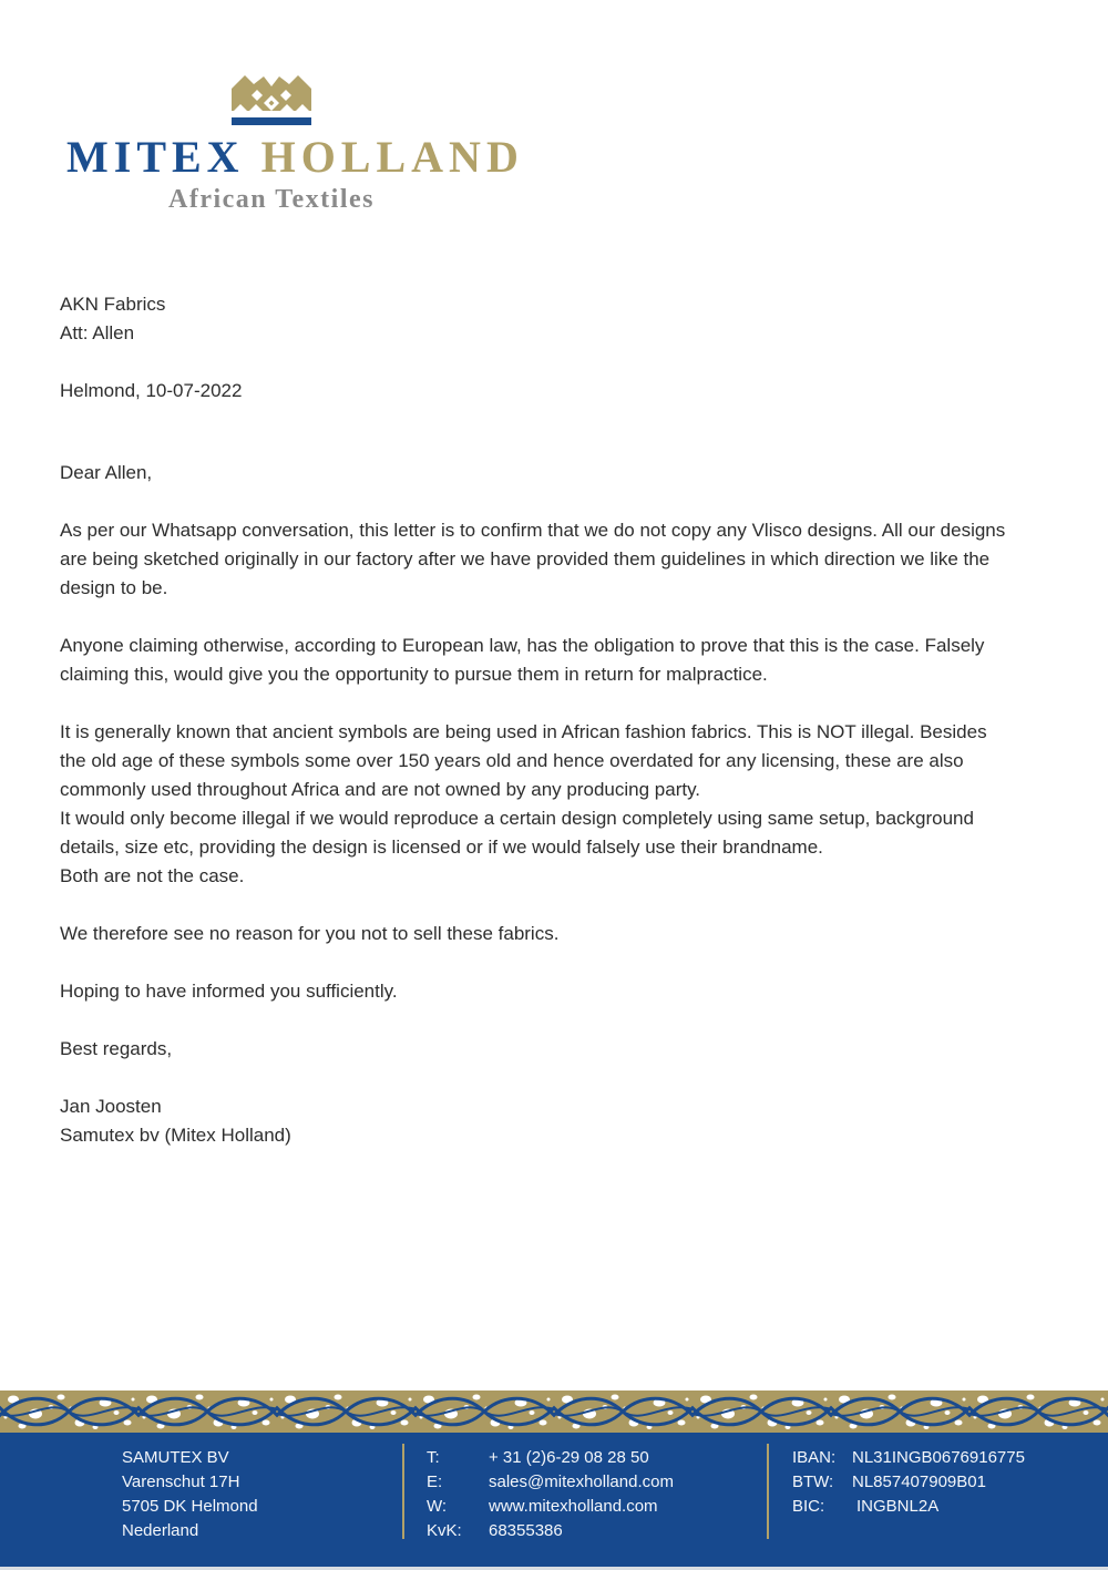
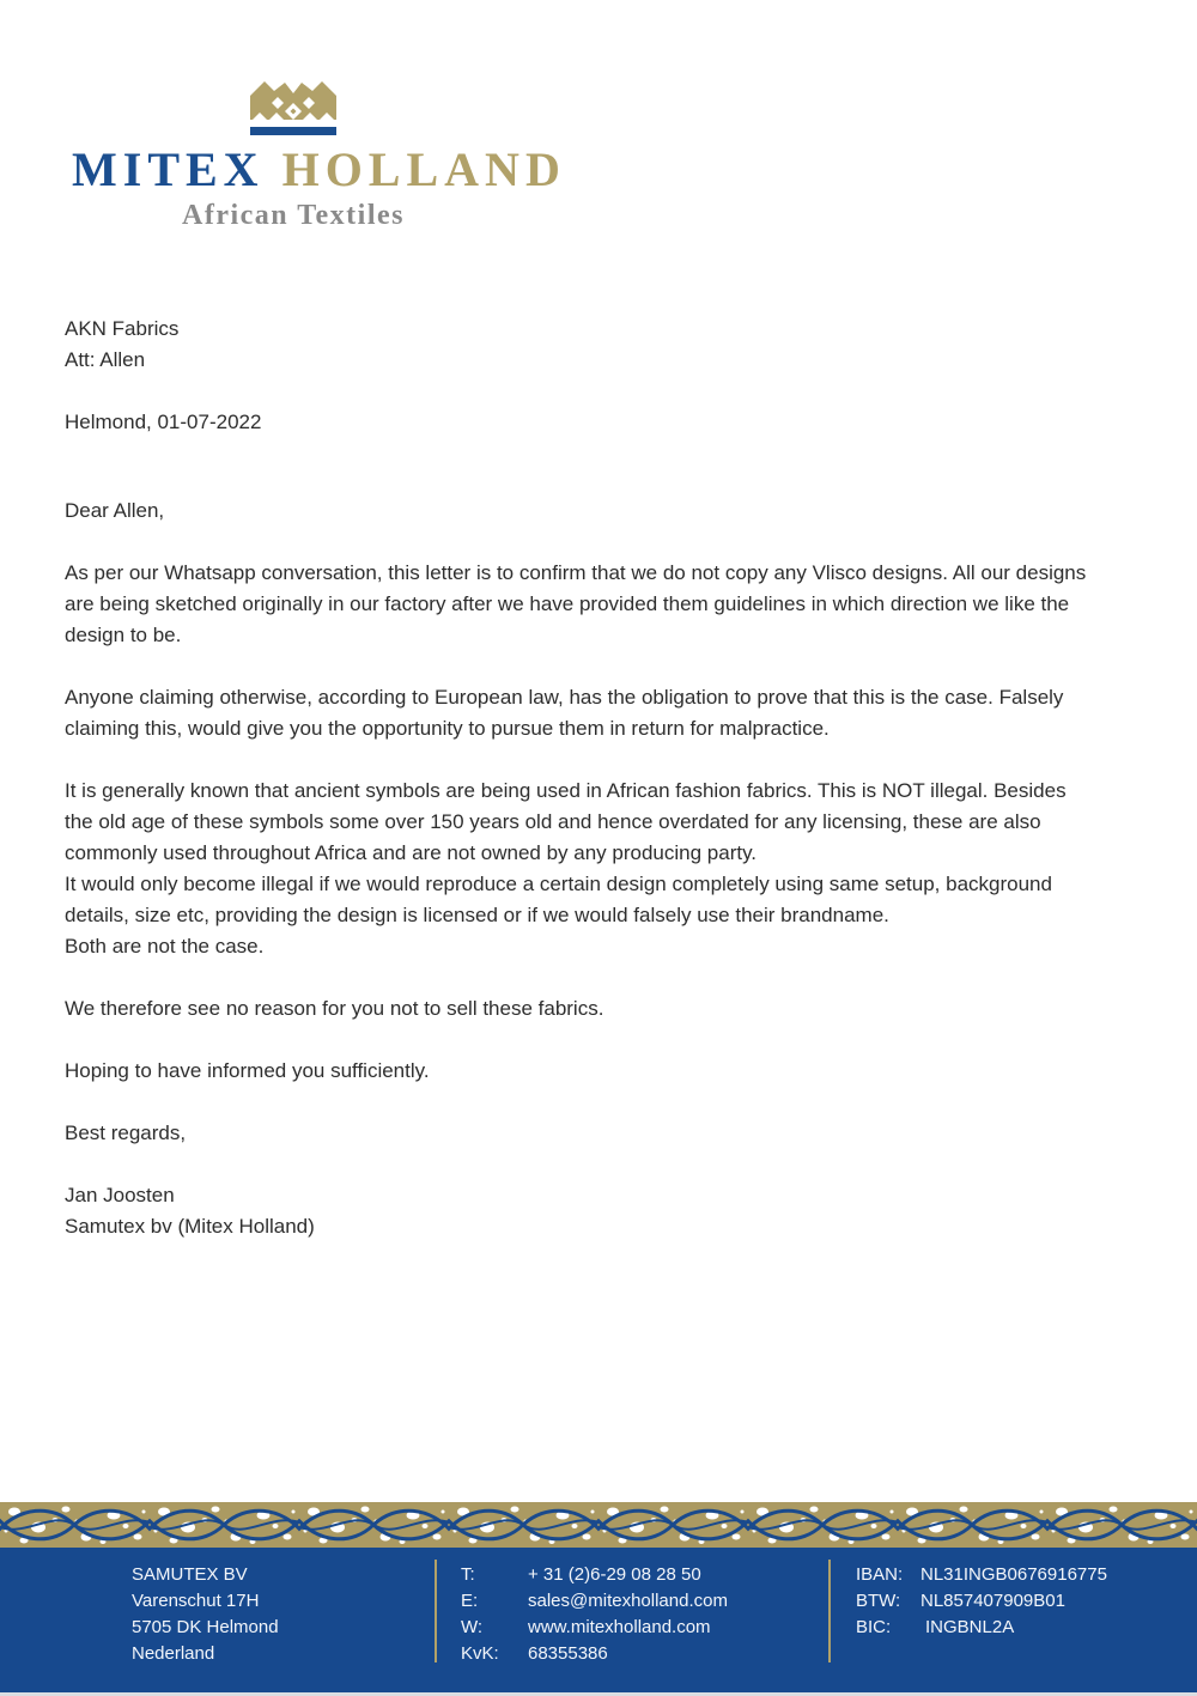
  MITEX HOLLAND
  African Textiles
  AKN Fabrics
  Att: Allen
- Helmond, 10-07-2022
+ Helmond, 01-07-2022
  Dear Allen,
  As per our Whatsapp conversation, this letter is to confirm that we do not copy any Vlisco designs. All our designs are being sketched originally in our factory after we have provided them guidelines in which direction we like the design to be.
  Anyone claiming otherwise, according to European law, has the obligation to prove that this is the case. Falsely claiming this, would give you the opportunity to pursue them in return for malpractice.
  It is generally known that ancient symbols are being used in African fashion fabrics. This is NOT illegal. Besides the old age of these symbols some over 150 years old and hence overdated for any licensing, these are also commonly used throughout Africa and are not owned by any producing party.
  It would only become illegal if we would reproduce a certain design completely using same setup, background details, size etc, providing the design is licensed or if we would falsely use their brandname.
  Both are not the case.
  We therefore see no reason for you not to sell these fabrics.
  Hoping to have informed you sufficiently.
  Best regards,
  Jan Joosten
  Samutex bv (Mitex Holland)
  SAMUTEX BV
  Varenschut 17H
  5705 DK Helmond
  Nederland
  T:
  + 31 (2)6-29 08 28 50
  E:
  sales@mitexholland.com
  W:
  www.mitexholland.com
  KvK:
  68355386
  IBAN:
  NL31INGB0676916775
  BTW:
  NL857407909B01
  BIC:
  INGBNL2A
